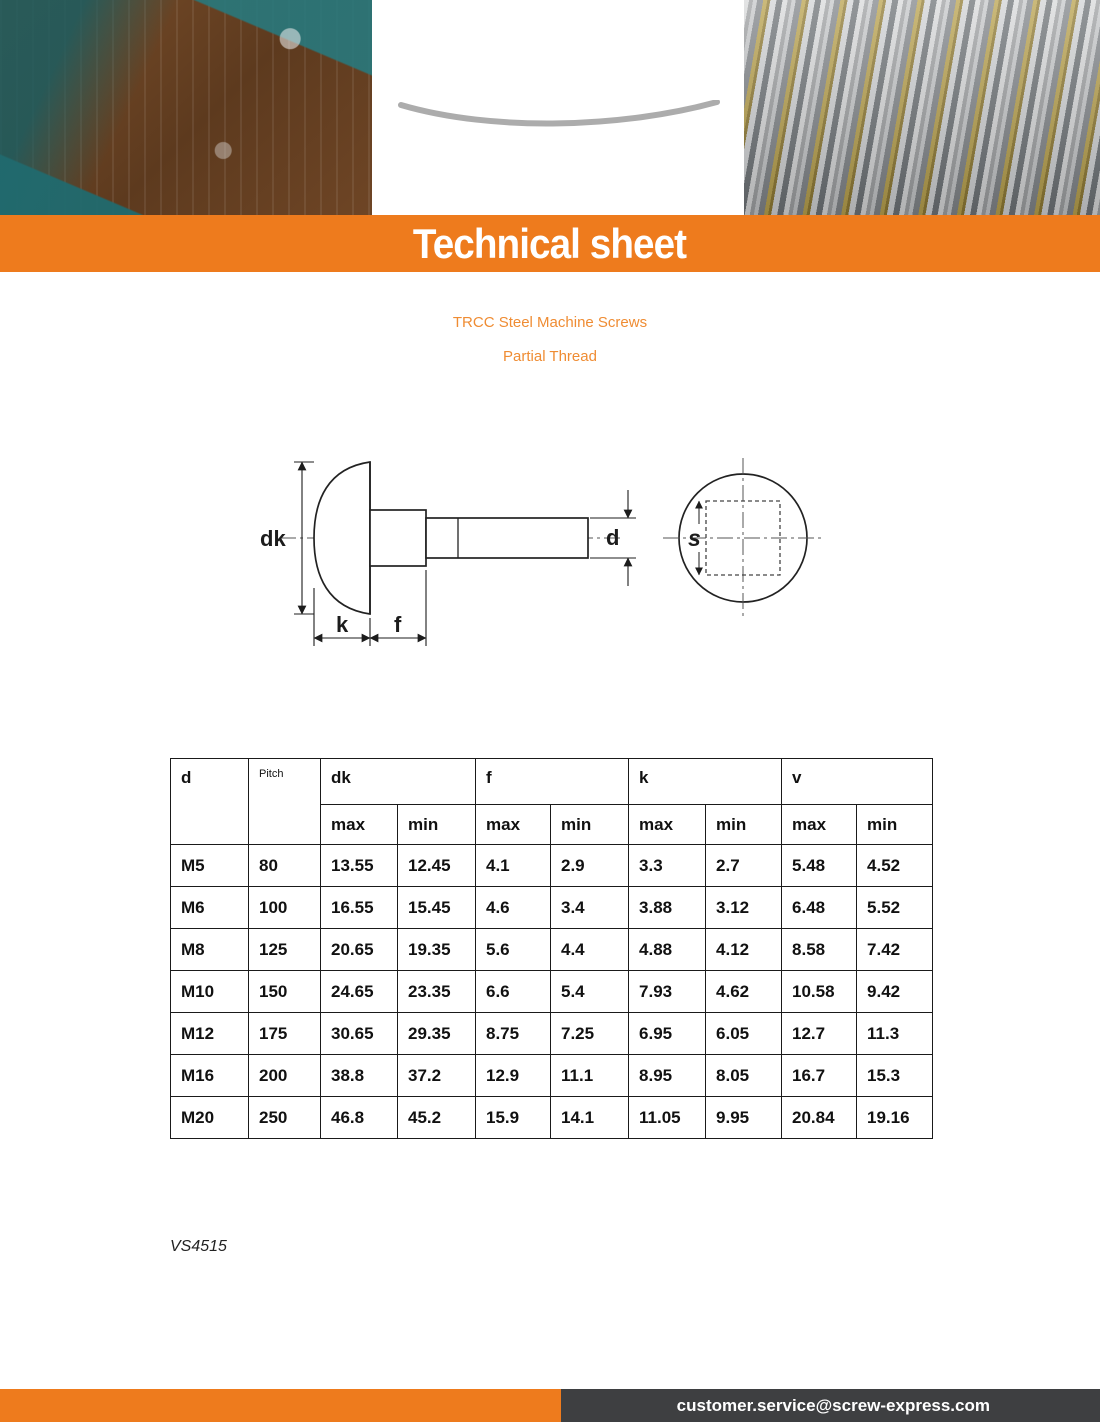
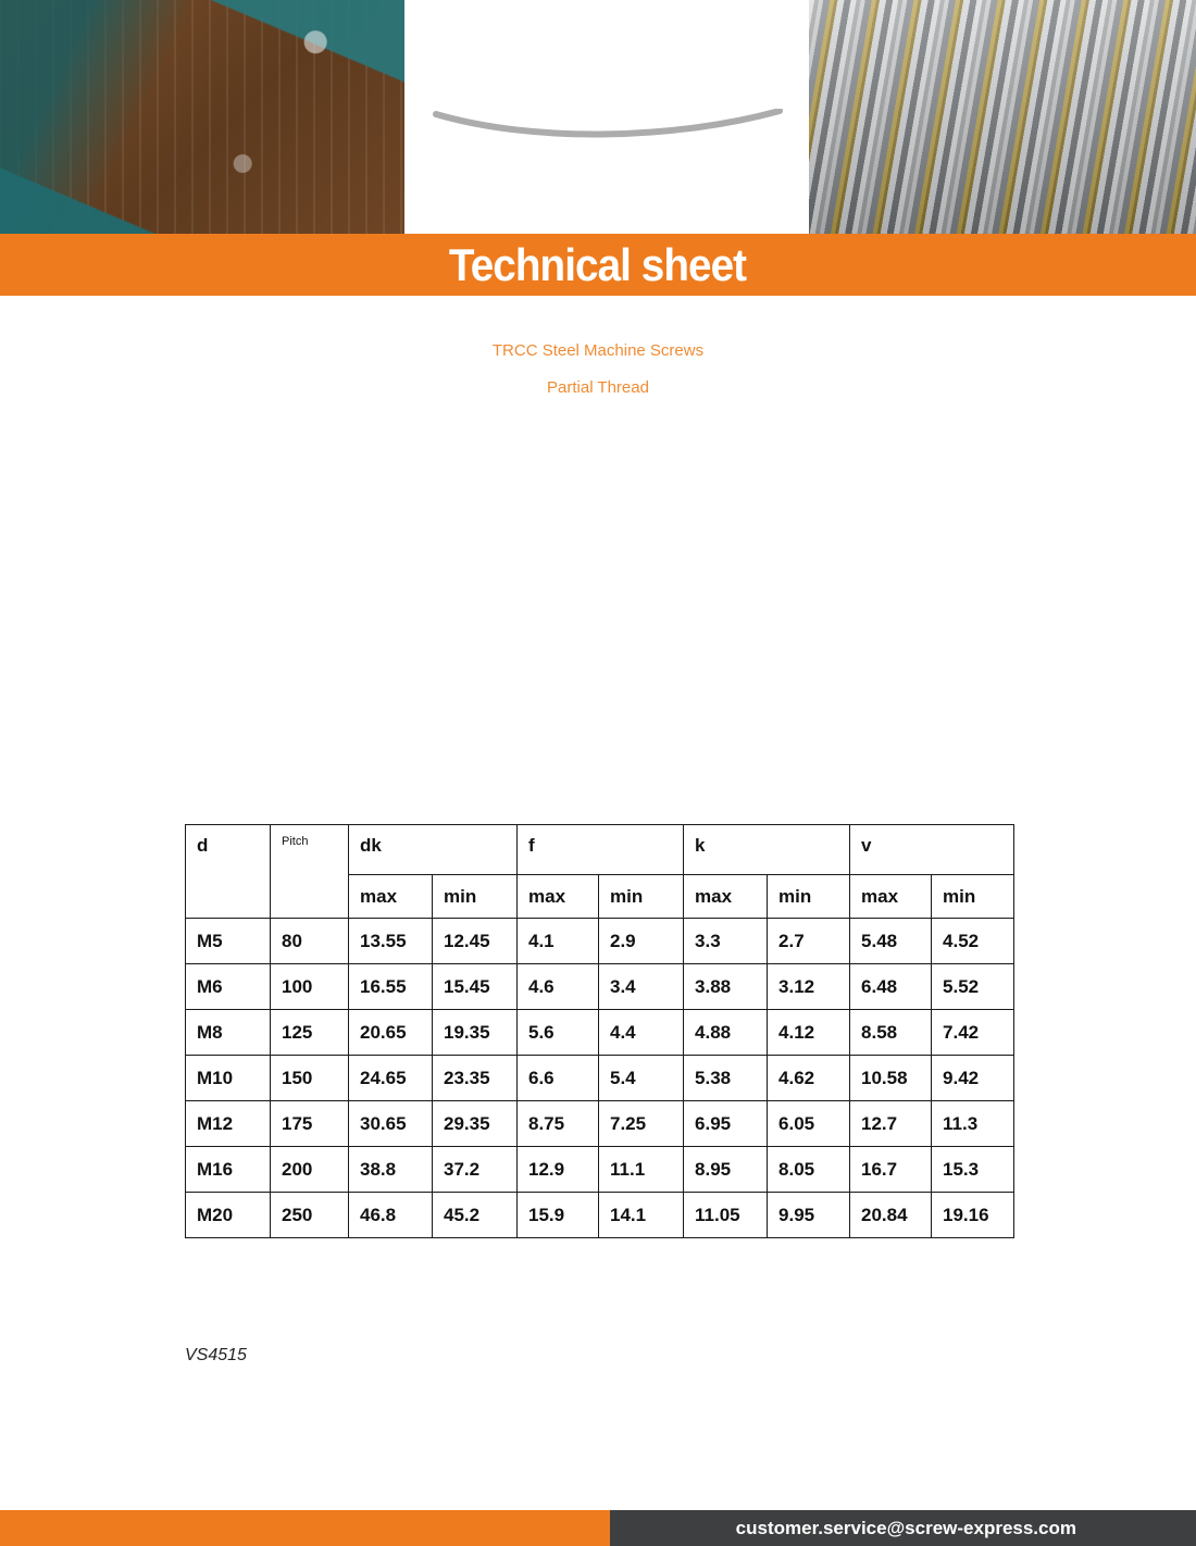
  Technical sheet
  TRCC Steel Machine Screws
  Partial Thread
- dk
- d
- k
- f
- s
  d	Pitch	dk	f	k	v
  max	min	max	min	max	min	max	min
  M5	80	13.55	12.45	4.1	2.9	3.3	2.7	5.48	4.52
  M6	100	16.55	15.45	4.6	3.4	3.88	3.12	6.48	5.52
  M8	125	20.65	19.35	5.6	4.4	4.88	4.12	8.58	7.42
- M10	150	24.65	23.35	6.6	5.4	7.93	4.62	10.58	9.42
+ M10	150	24.65	23.35	6.6	5.4	5.38	4.62	10.58	9.42
  M12	175	30.65	29.35	8.75	7.25	6.95	6.05	12.7	11.3
  M16	200	38.8	37.2	12.9	11.1	8.95	8.05	16.7	15.3
  M20	250	46.8	45.2	15.9	14.1	11.05	9.95	20.84	19.16
  VS4515
  customer.service@screw-express.com
